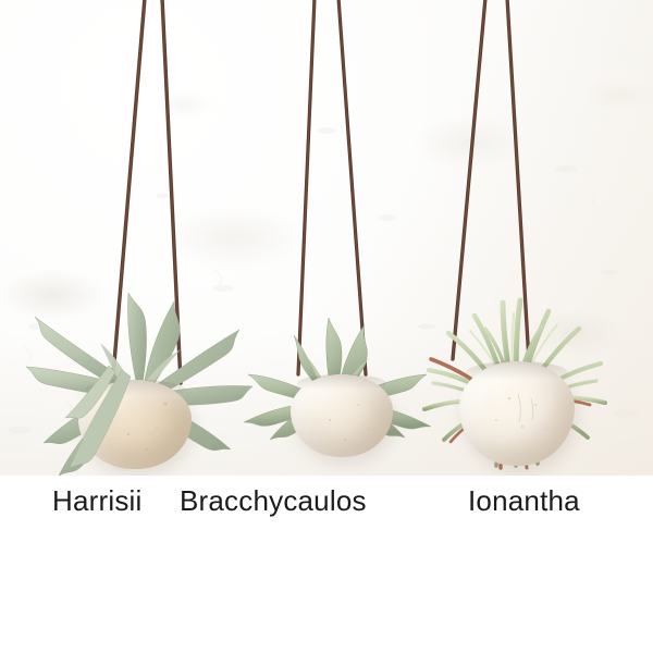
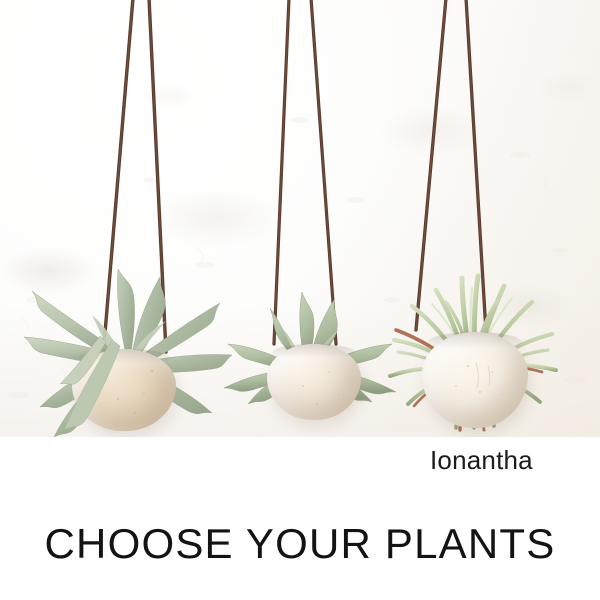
- Harrisii
- Bracchycaulos
  Ionantha
+ CHOOSE YOUR PLANTS
